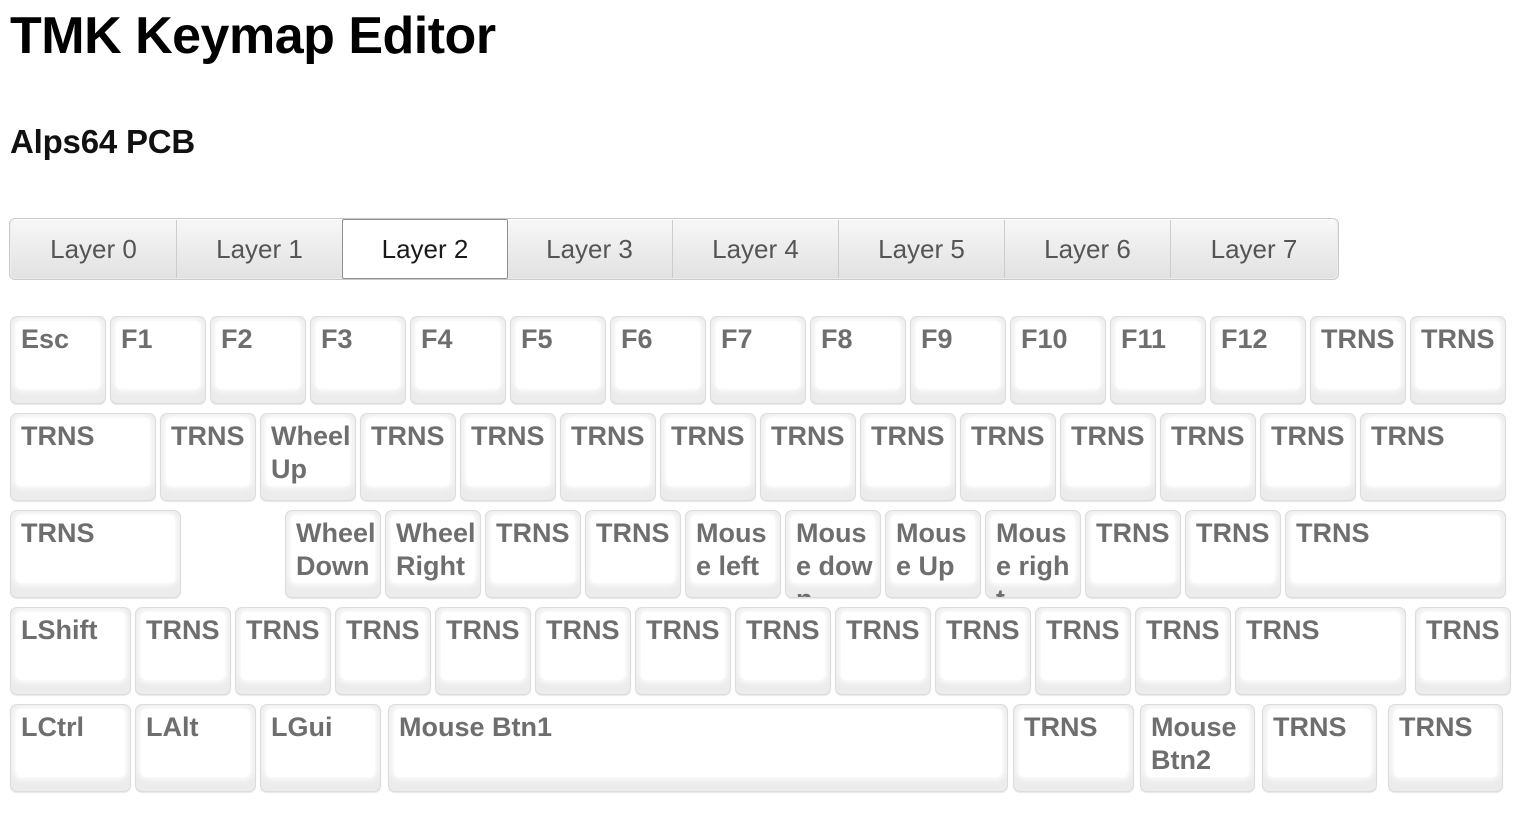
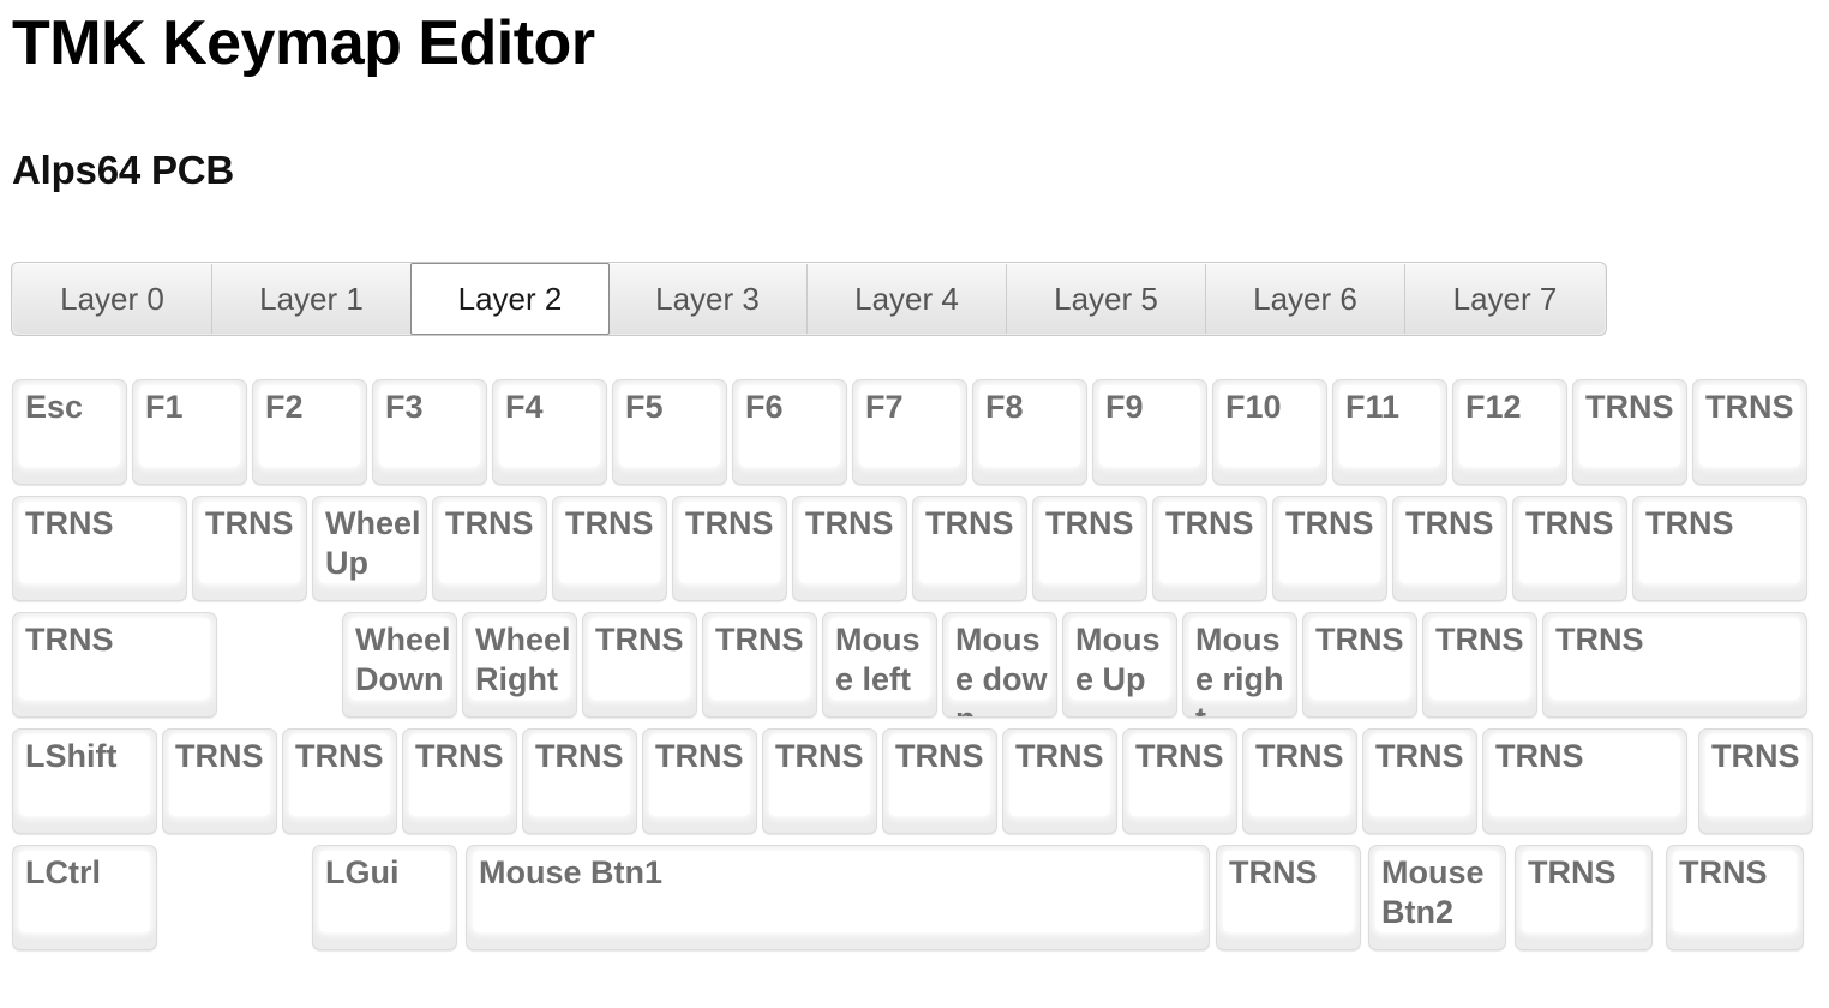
  TMK Keymap Editor
  Alps64 PCB
  Layer 0
  Layer 1
  Layer 2
  Layer 3
  Layer 4
  Layer 5
  Layer 6
  Layer 7
  Esc
  F1
  F2
  F3
  F4
  F5
  F6
  F7
  F8
  F9
  F10
  F11
  F12
  TRNS
  TRNS
  TRNS
  TRNS
  Wheel Up
  TRNS
  TRNS
  TRNS
  TRNS
  TRNS
  TRNS
  TRNS
  TRNS
  TRNS
  TRNS
  TRNS
  TRNS
  Wheel Down
  Wheel Right
  TRNS
  TRNS
  Mouse left
  Mouse dow
  Mouse Up
  Mouse righ
  TRNS
  TRNS
  TRNS
  LShift
  TRNS
  TRNS
  TRNS
  TRNS
  TRNS
  TRNS
  TRNS
  TRNS
  TRNS
  TRNS
  TRNS
  TRNS
  TRNS
  LCtrl
- LAlt
  LGui
  Mouse Btn1
  TRNS
  Mouse Btn2
  TRNS
  TRNS
